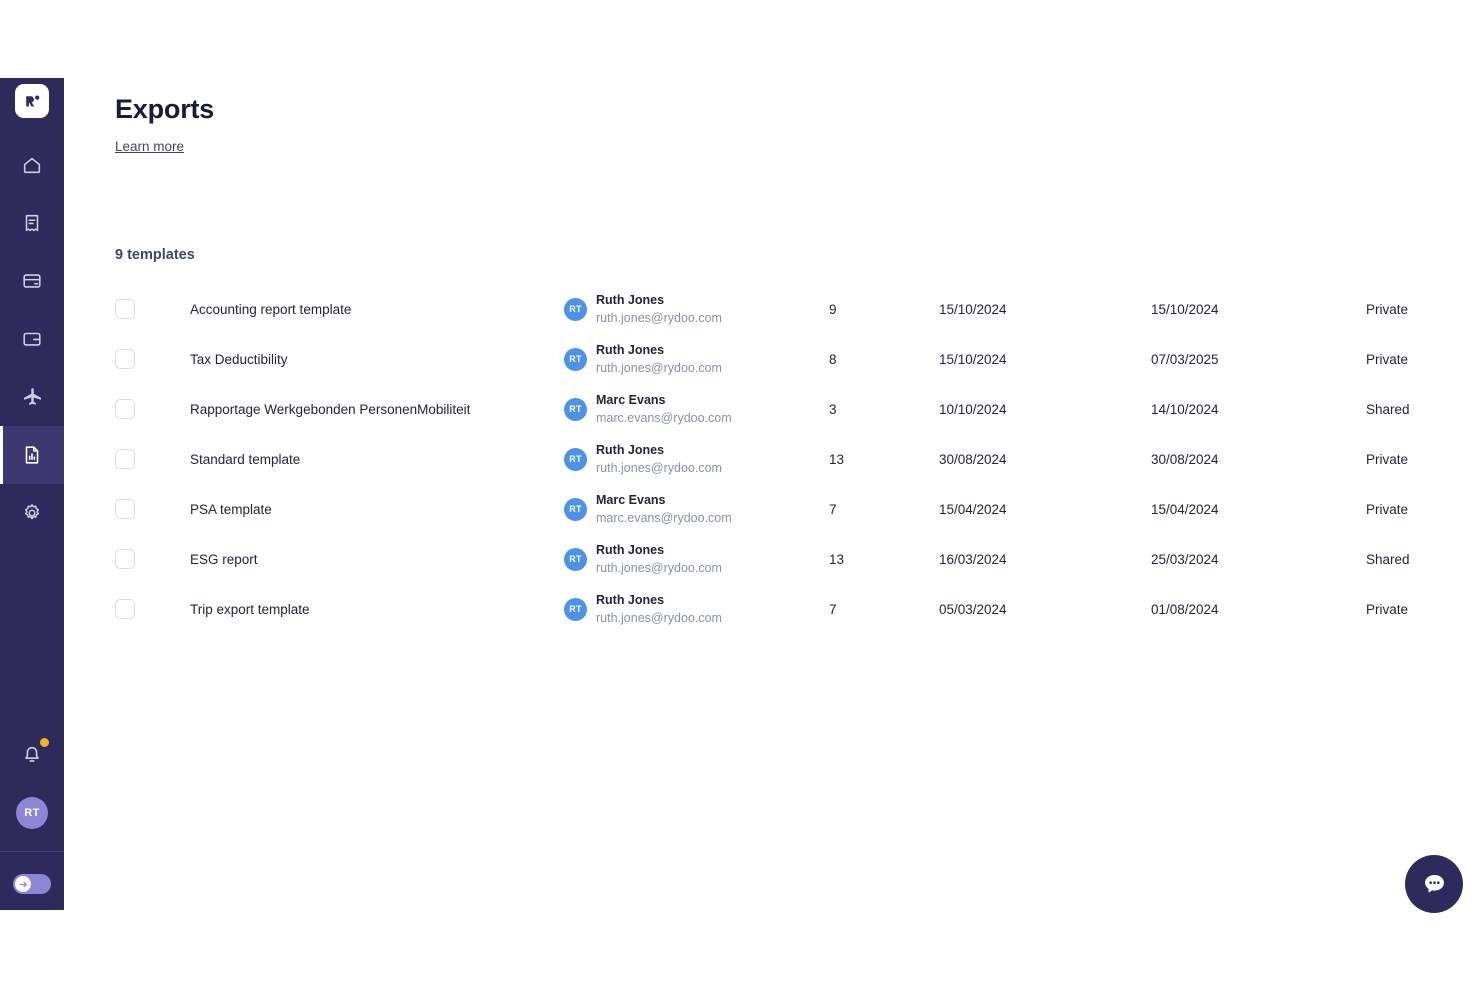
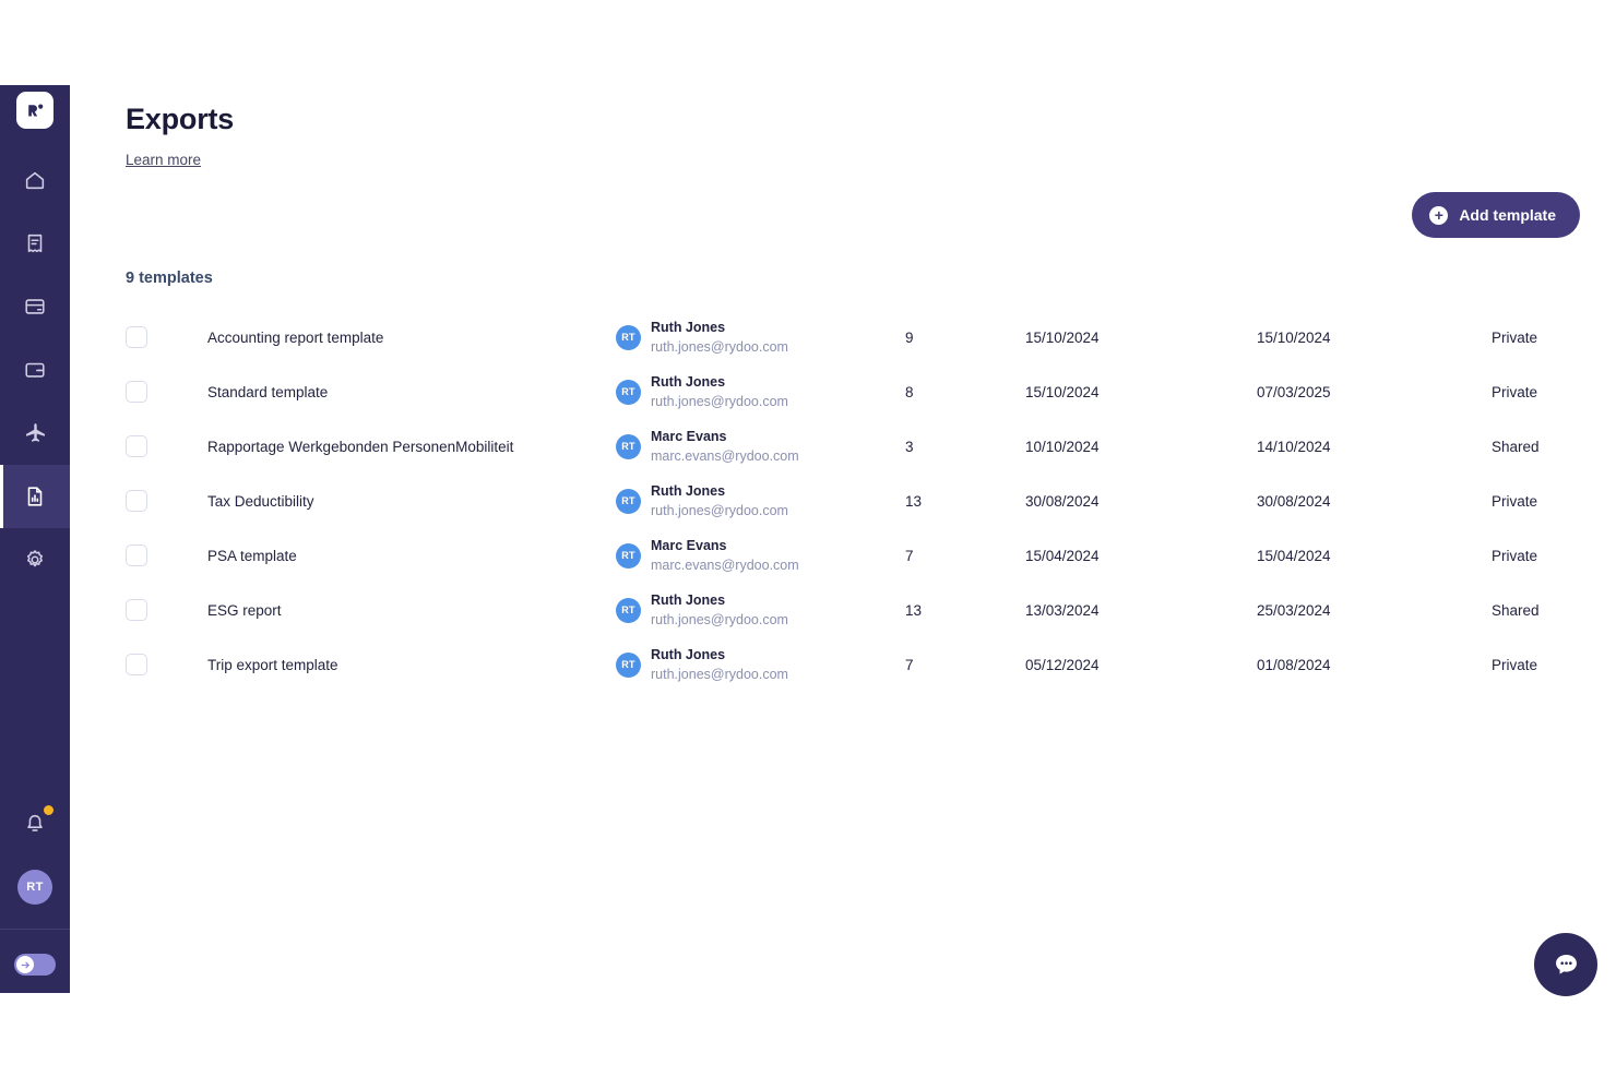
  RT
  Exports
  Learn more
+ +
+ Add template
  9 templates
  Accounting report template
  RT
  Ruth Jones
  ruth.jones@rydoo.com
  9
  15/10/2024
  15/10/2024
  Private
- Tax Deductibility
+ Standard template
  RT
  Ruth Jones
  ruth.jones@rydoo.com
  8
  15/10/2024
  07/03/2025
  Private
  Rapportage Werkgebonden PersonenMobiliteit
  RT
  Marc Evans
  marc.evans@rydoo.com
  3
  10/10/2024
  14/10/2024
  Shared
- Standard template
+ Tax Deductibility
  RT
  Ruth Jones
  ruth.jones@rydoo.com
  13
  30/08/2024
  30/08/2024
  Private
  PSA template
  RT
  Marc Evans
  marc.evans@rydoo.com
  7
  15/04/2024
  15/04/2024
  Private
  ESG report
  RT
  Ruth Jones
  ruth.jones@rydoo.com
  13
- 16/03/2024
+ 13/03/2024
  25/03/2024
  Shared
  Trip export template
  RT
  Ruth Jones
  ruth.jones@rydoo.com
  7
- 05/03/2024
+ 05/12/2024
  01/08/2024
  Private
